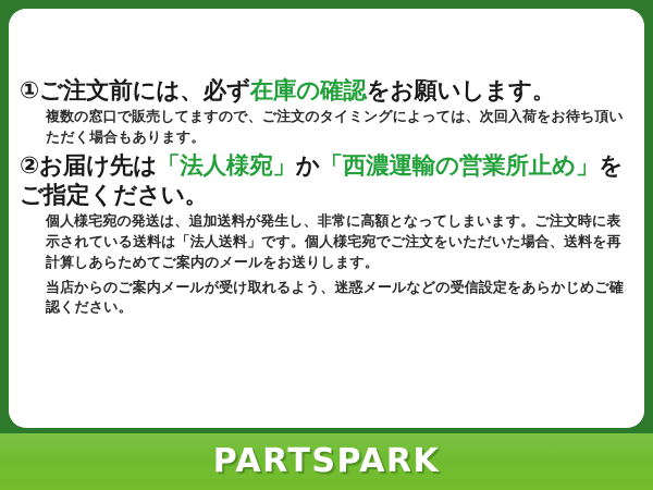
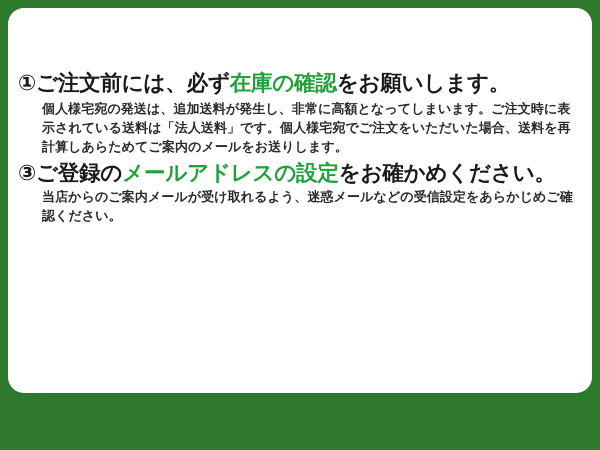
  ①ご注文前には、必ず在庫の確認をお願いします。
- 複数の窓口で販売してますので、ご注文のタイミングによっては、次回入荷をお待ち頂いただく場合もあります。
- ②お届け先は「法人様宛」か「西濃運輸の営業所止め」をご指定ください。
  個人様宅宛の発送は、追加送料が発生し、非常に高額となってしまいます。ご注文時に表示されている送料は「法人送料」です。個人様宅宛でご注文をいただいた場合、送料を再計算しあらためてご案内のメールをお送りします。
+ ③ご登録のメールアドレスの設定をお確かめください。
  当店からのご案内メールが受け取れるよう、迷惑メールなどの受信設定をあらかじめご確認ください。
- PARTSPARK
